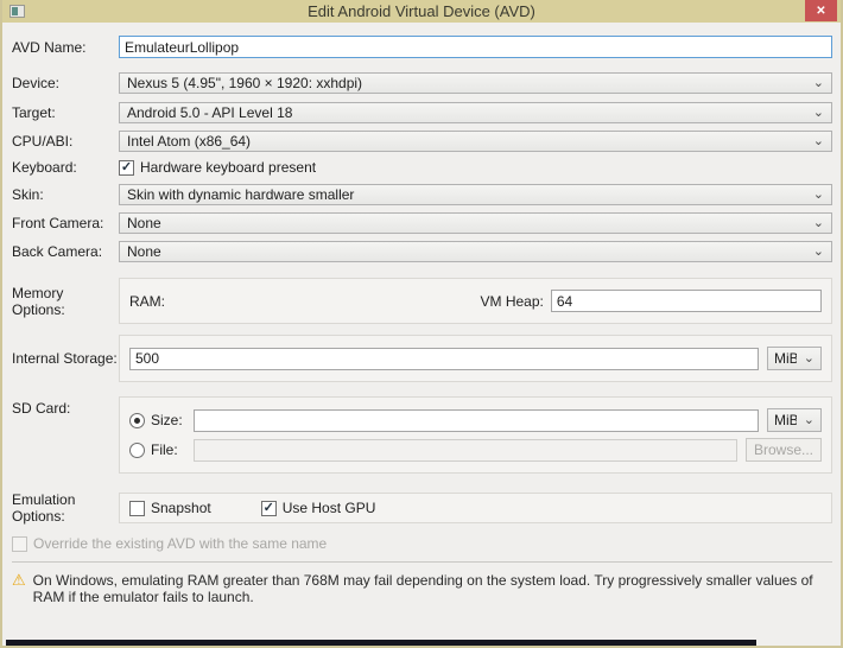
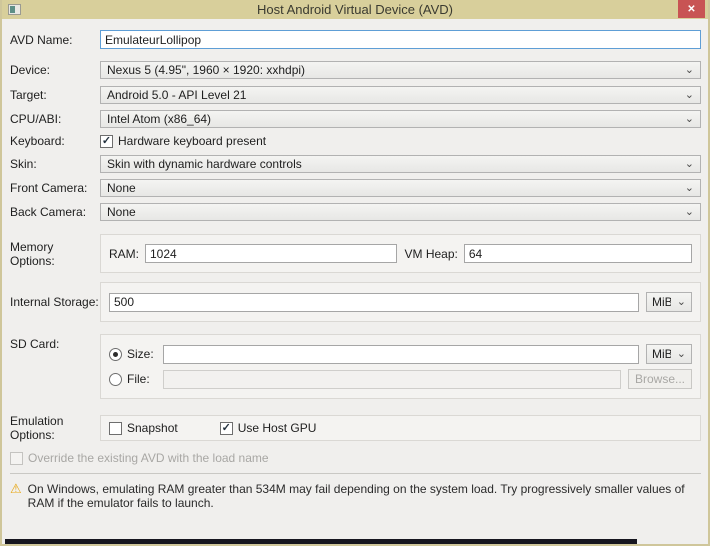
- Edit Android Virtual Device (AVD)
+ Host Android Virtual Device (AVD)
  ✕
  AVD Name:
  EmulateurLollipop
  Device:
  Nexus 5 (4.95", 1960 × 1920: xxhdpi)
  ⌄
  Target:
- Android 5.0 - API Level 18
+ Android 5.0 - API Level 21
  ⌄
  CPU/ABI:
  Intel Atom (x86_64)
  ⌄
  Keyboard:
  ✓
  Hardware keyboard present
  Skin:
- Skin with dynamic hardware smaller
+ Skin with dynamic hardware controls
  ⌄
  Front Camera:
  None
  ⌄
  Back Camera:
  None
  ⌄
  Memory Options:
  RAM:
+ 1024
  VM Heap:
  64
  Internal Storage:
  500
  MiB
  ⌄
  SD Card:
  Size:
  MiB
  ⌄
  File:
  Browse...
  Emulation Options:
  Snapshot
  ✓
  Use Host GPU
- Override the existing AVD with the same name
+ Override the existing AVD with the load name
  ⚠
- On Windows, emulating RAM greater than 768M may fail depending on the system load. Try progressively smaller values of RAM if the emulator fails to launch.
+ On Windows, emulating RAM greater than 534M may fail depending on the system load. Try progressively smaller values of RAM if the emulator fails to launch.
